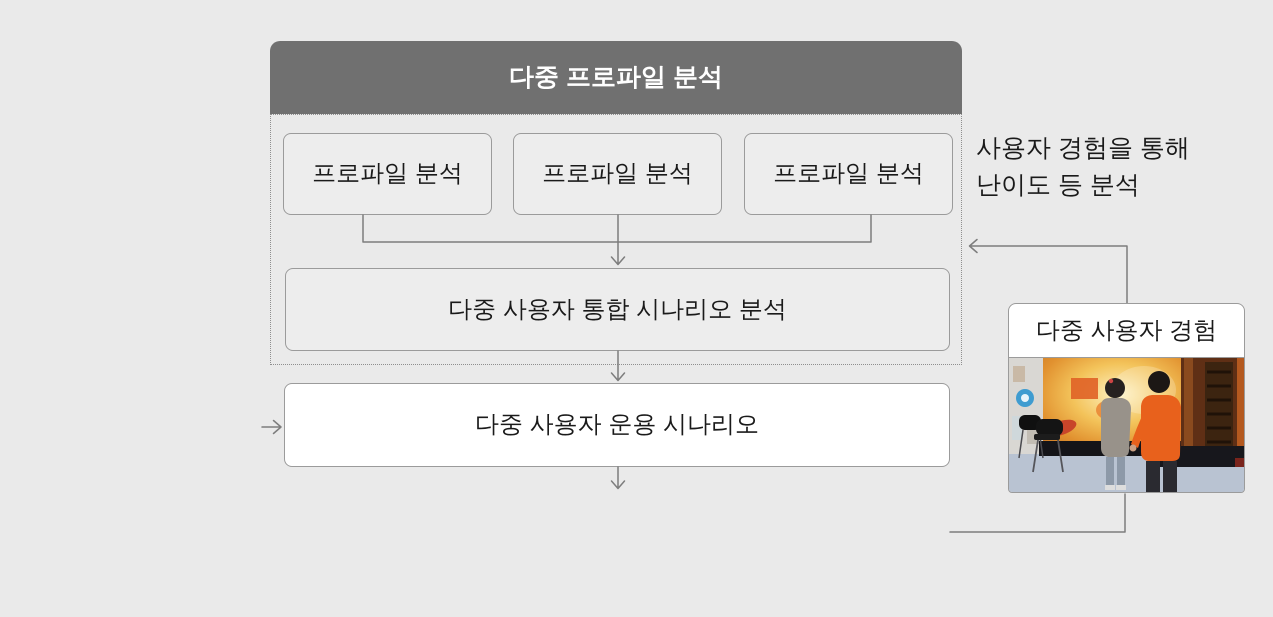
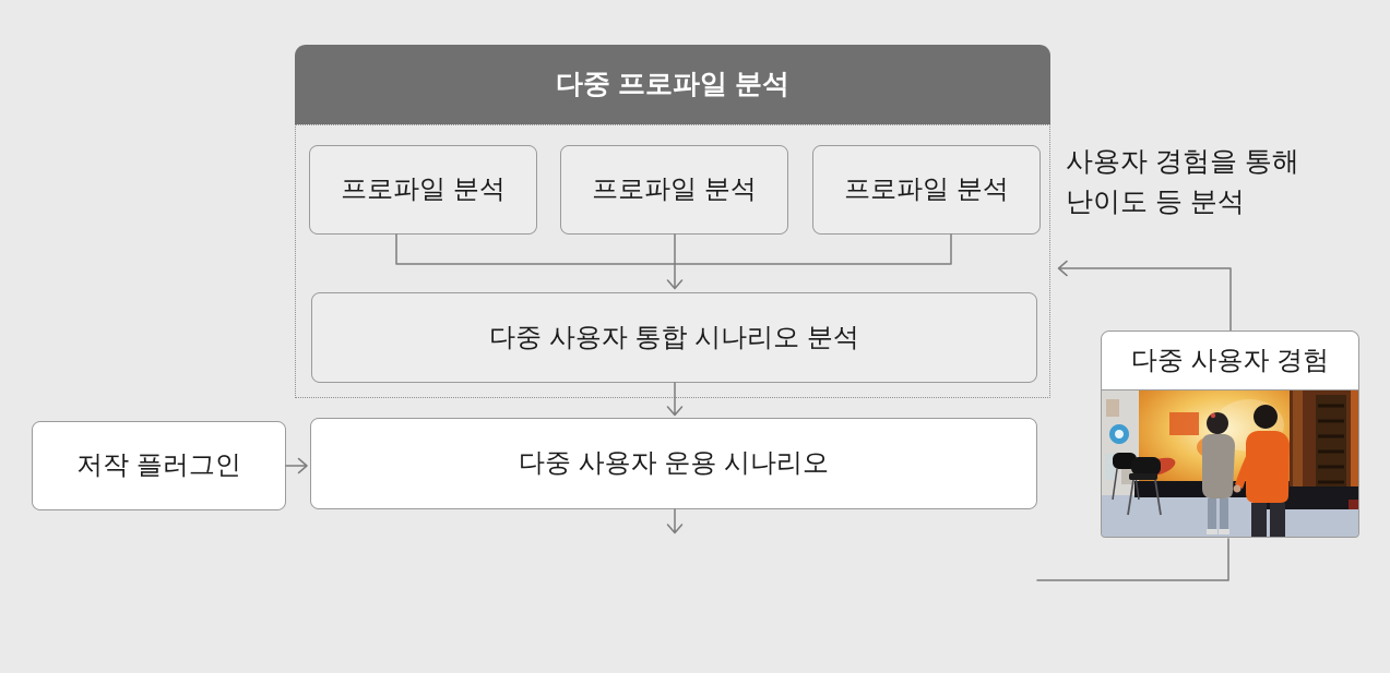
  다중 프로파일 분석
  프로파일 분석
  프로파일 분석
  프로파일 분석
  다중 사용자 통합 시나리오 분석
  다중 사용자 운용 시나리오
+ 저작 플러그인
  사용자 경험을 통해
  난이도 등 분석
  다중 사용자 경험
